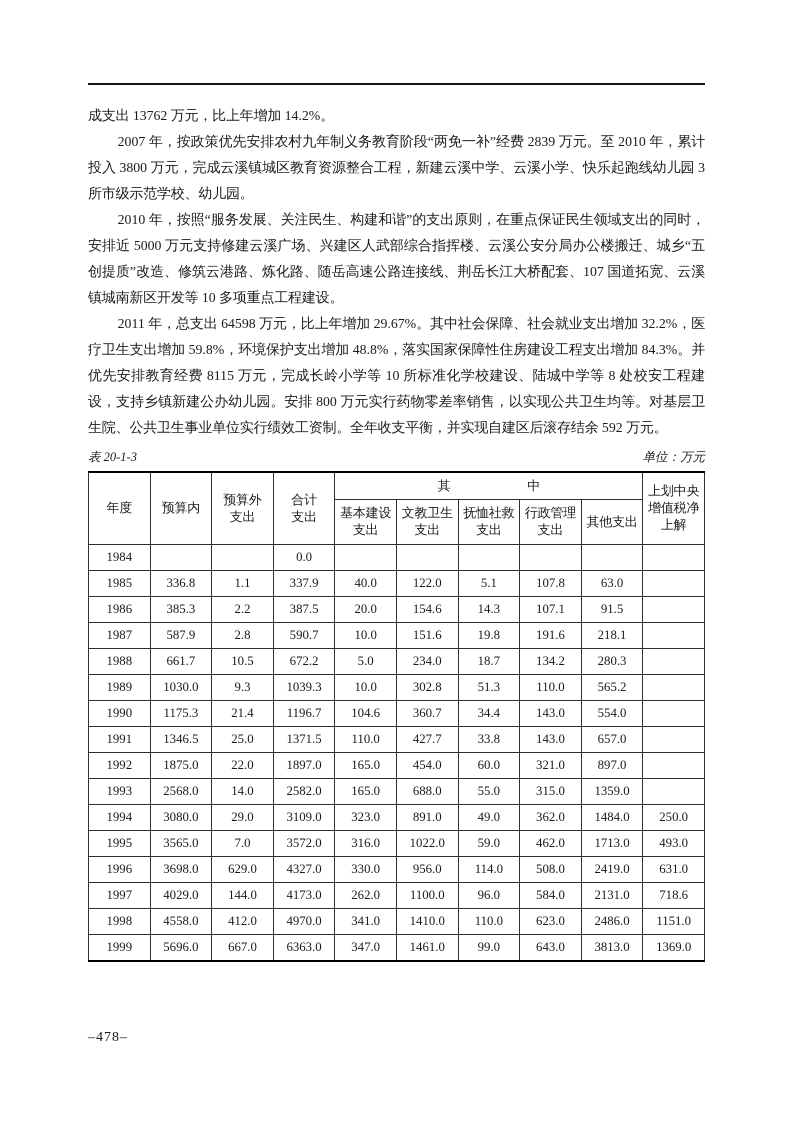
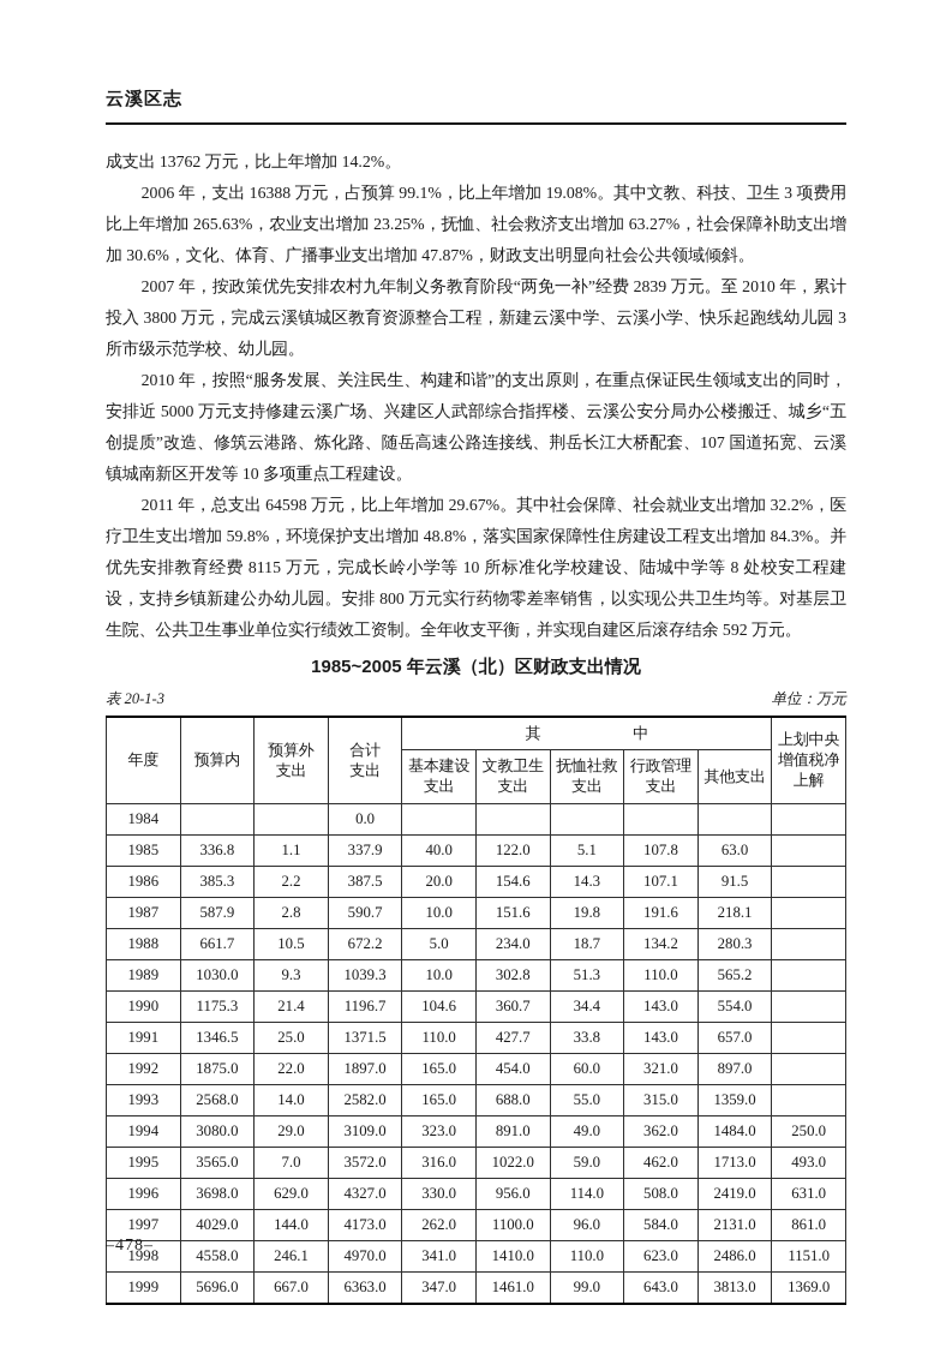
+ 云溪区志
  成支出 13762 万元，比上年增加 14.2%。
+ 2006 年，支出 16388 万元，占预算 99.1%，比上年增加 19.08%。其中文教、科技、卫生 3 项费用比上年增加 265.63%，农业支出增加 23.25%，抚恤、社会救济支出增加 63.27%，社会保障补助支出增加 30.6%，文化、体育、广播事业支出增加 47.87%，财政支出明显向社会公共领域倾斜。
  2007 年，按政策优先安排农村九年制义务教育阶段“两免一补”经费 2839 万元。至 2010 年，累计投入 3800 万元，完成云溪镇城区教育资源整合工程，新建云溪中学、云溪小学、快乐起跑线幼儿园 3 所市级示范学校、幼儿园。
  2010 年，按照“服务发展、关注民生、构建和谐”的支出原则，在重点保证民生领域支出的同时，安排近 5000 万元支持修建云溪广场、兴建区人武部综合指挥楼、云溪公安分局办公楼搬迁、城乡“五创提质”改造、修筑云港路、炼化路、随岳高速公路连接线、荆岳长江大桥配套、107 国道拓宽、云溪镇城南新区开发等 10 多项重点工程建设。
  2011 年，总支出 64598 万元，比上年增加 29.67%。其中社会保障、社会就业支出增加 32.2%，医疗卫生支出增加 59.8%，环境保护支出增加 48.8%，落实国家保障性住房建设工程支出增加 84.3%。并优先安排教育经费 8115 万元，完成长岭小学等 10 所标准化学校建设、陆城中学等 8 处校安工程建设，支持乡镇新建公办幼儿园。安排 800 万元实行药物零差率销售，以实现公共卫生均等。对基层卫生院、公共卫生事业单位实行绩效工资制。全年收支平衡，并实现自建区后滚存结余 592 万元。
+ 1985~2005 年云溪（北）区财政支出情况
  表 20-1-3
  单位：万元
  年度	预算内	预算外 支出	合计 支出	其中	上划中央 增值税净 上解
  基本建设 支出	文教卫生 支出	抚恤社救 支出	行政管理 支出	其他支出
  1984			0.0
  1985	336.8	1.1	337.9	40.0	122.0	5.1	107.8	63.0
  1986	385.3	2.2	387.5	20.0	154.6	14.3	107.1	91.5
  1987	587.9	2.8	590.7	10.0	151.6	19.8	191.6	218.1
  1988	661.7	10.5	672.2	5.0	234.0	18.7	134.2	280.3
  1989	1030.0	9.3	1039.3	10.0	302.8	51.3	110.0	565.2
  1990	1175.3	21.4	1196.7	104.6	360.7	34.4	143.0	554.0
  1991	1346.5	25.0	1371.5	110.0	427.7	33.8	143.0	657.0
  1992	1875.0	22.0	1897.0	165.0	454.0	60.0	321.0	897.0
  1993	2568.0	14.0	2582.0	165.0	688.0	55.0	315.0	1359.0
  1994	3080.0	29.0	3109.0	323.0	891.0	49.0	362.0	1484.0	250.0
  1995	3565.0	7.0	3572.0	316.0	1022.0	59.0	462.0	1713.0	493.0
  1996	3698.0	629.0	4327.0	330.0	956.0	114.0	508.0	2419.0	631.0
- 1997	4029.0	144.0	4173.0	262.0	1100.0	96.0	584.0	2131.0	718.6
+ 1997	4029.0	144.0	4173.0	262.0	1100.0	96.0	584.0	2131.0	861.0
- 1998	4558.0	412.0	4970.0	341.0	1410.0	110.0	623.0	2486.0	1151.0
+ 1998	4558.0	246.1	4970.0	341.0	1410.0	110.0	623.0	2486.0	1151.0
  1999	5696.0	667.0	6363.0	347.0	1461.0	99.0	643.0	3813.0	1369.0
  –478–
